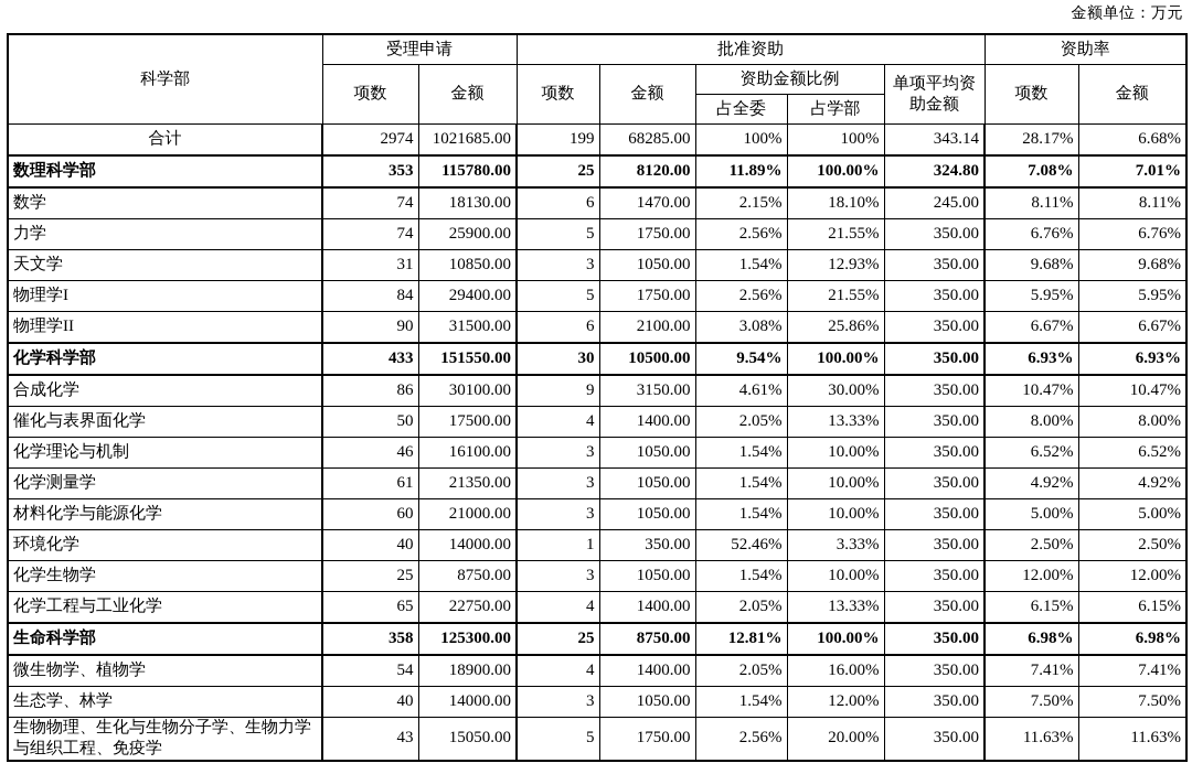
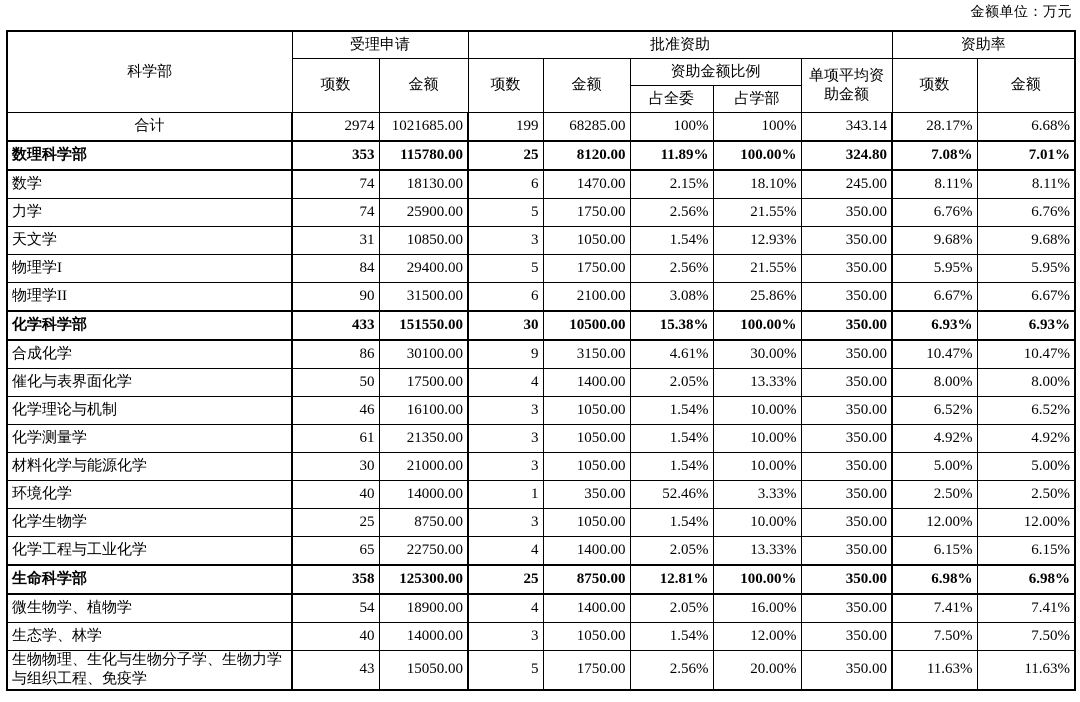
  金额单位：万元
  科学部	受理申请	批准资助	资助率
  项数	金额	项数	金额	资助金额比例	单项平均资助金额	项数	金额
  占全委	占学部
  合计	2974	1021685.00	199	68285.00	100%	100%	343.14	28.17%	6.68%
  数理科学部	353	115780.00	25	8120.00	11.89%	100.00%	324.80	7.08%	7.01%
  数学	74	18130.00	6	1470.00	2.15%	18.10%	245.00	8.11%	8.11%
  力学	74	25900.00	5	1750.00	2.56%	21.55%	350.00	6.76%	6.76%
  天文学	31	10850.00	3	1050.00	1.54%	12.93%	350.00	9.68%	9.68%
  物理学I	84	29400.00	5	1750.00	2.56%	21.55%	350.00	5.95%	5.95%
  物理学II	90	31500.00	6	2100.00	3.08%	25.86%	350.00	6.67%	6.67%
- 化学科学部	433	151550.00	30	10500.00	9.54%	100.00%	350.00	6.93%	6.93%
+ 化学科学部	433	151550.00	30	10500.00	15.38%	100.00%	350.00	6.93%	6.93%
  合成化学	86	30100.00	9	3150.00	4.61%	30.00%	350.00	10.47%	10.47%
  催化与表界面化学	50	17500.00	4	1400.00	2.05%	13.33%	350.00	8.00%	8.00%
  化学理论与机制	46	16100.00	3	1050.00	1.54%	10.00%	350.00	6.52%	6.52%
  化学测量学	61	21350.00	3	1050.00	1.54%	10.00%	350.00	4.92%	4.92%
- 材料化学与能源化学	60	21000.00	3	1050.00	1.54%	10.00%	350.00	5.00%	5.00%
+ 材料化学与能源化学	30	21000.00	3	1050.00	1.54%	10.00%	350.00	5.00%	5.00%
  环境化学	40	14000.00	1	350.00	52.46%	3.33%	350.00	2.50%	2.50%
  化学生物学	25	8750.00	3	1050.00	1.54%	10.00%	350.00	12.00%	12.00%
  化学工程与工业化学	65	22750.00	4	1400.00	2.05%	13.33%	350.00	6.15%	6.15%
  生命科学部	358	125300.00	25	8750.00	12.81%	100.00%	350.00	6.98%	6.98%
  微生物学、植物学	54	18900.00	4	1400.00	2.05%	16.00%	350.00	7.41%	7.41%
  生态学、林学	40	14000.00	3	1050.00	1.54%	12.00%	350.00	7.50%	7.50%
  生物物理、生化与生物分子学、生物力学与组织工程、免疫学	43	15050.00	5	1750.00	2.56%	20.00%	350.00	11.63%	11.63%
